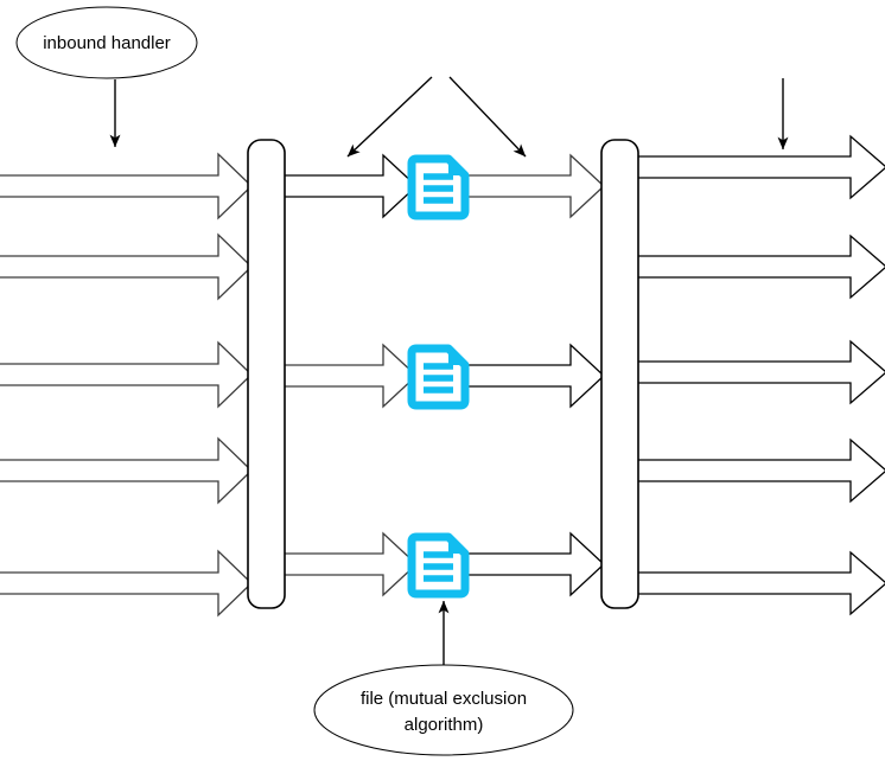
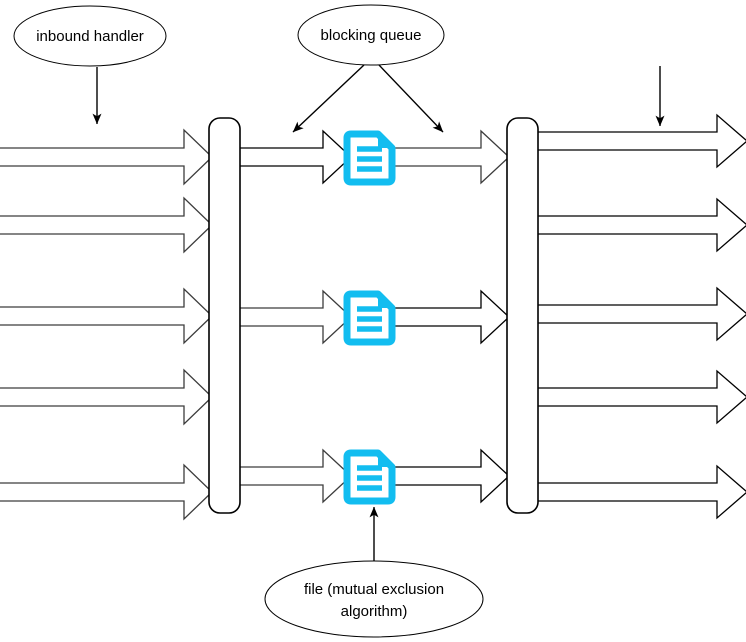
  inbound handler
+ blocking queue
  file (mutual exclusion
  algorithm)
